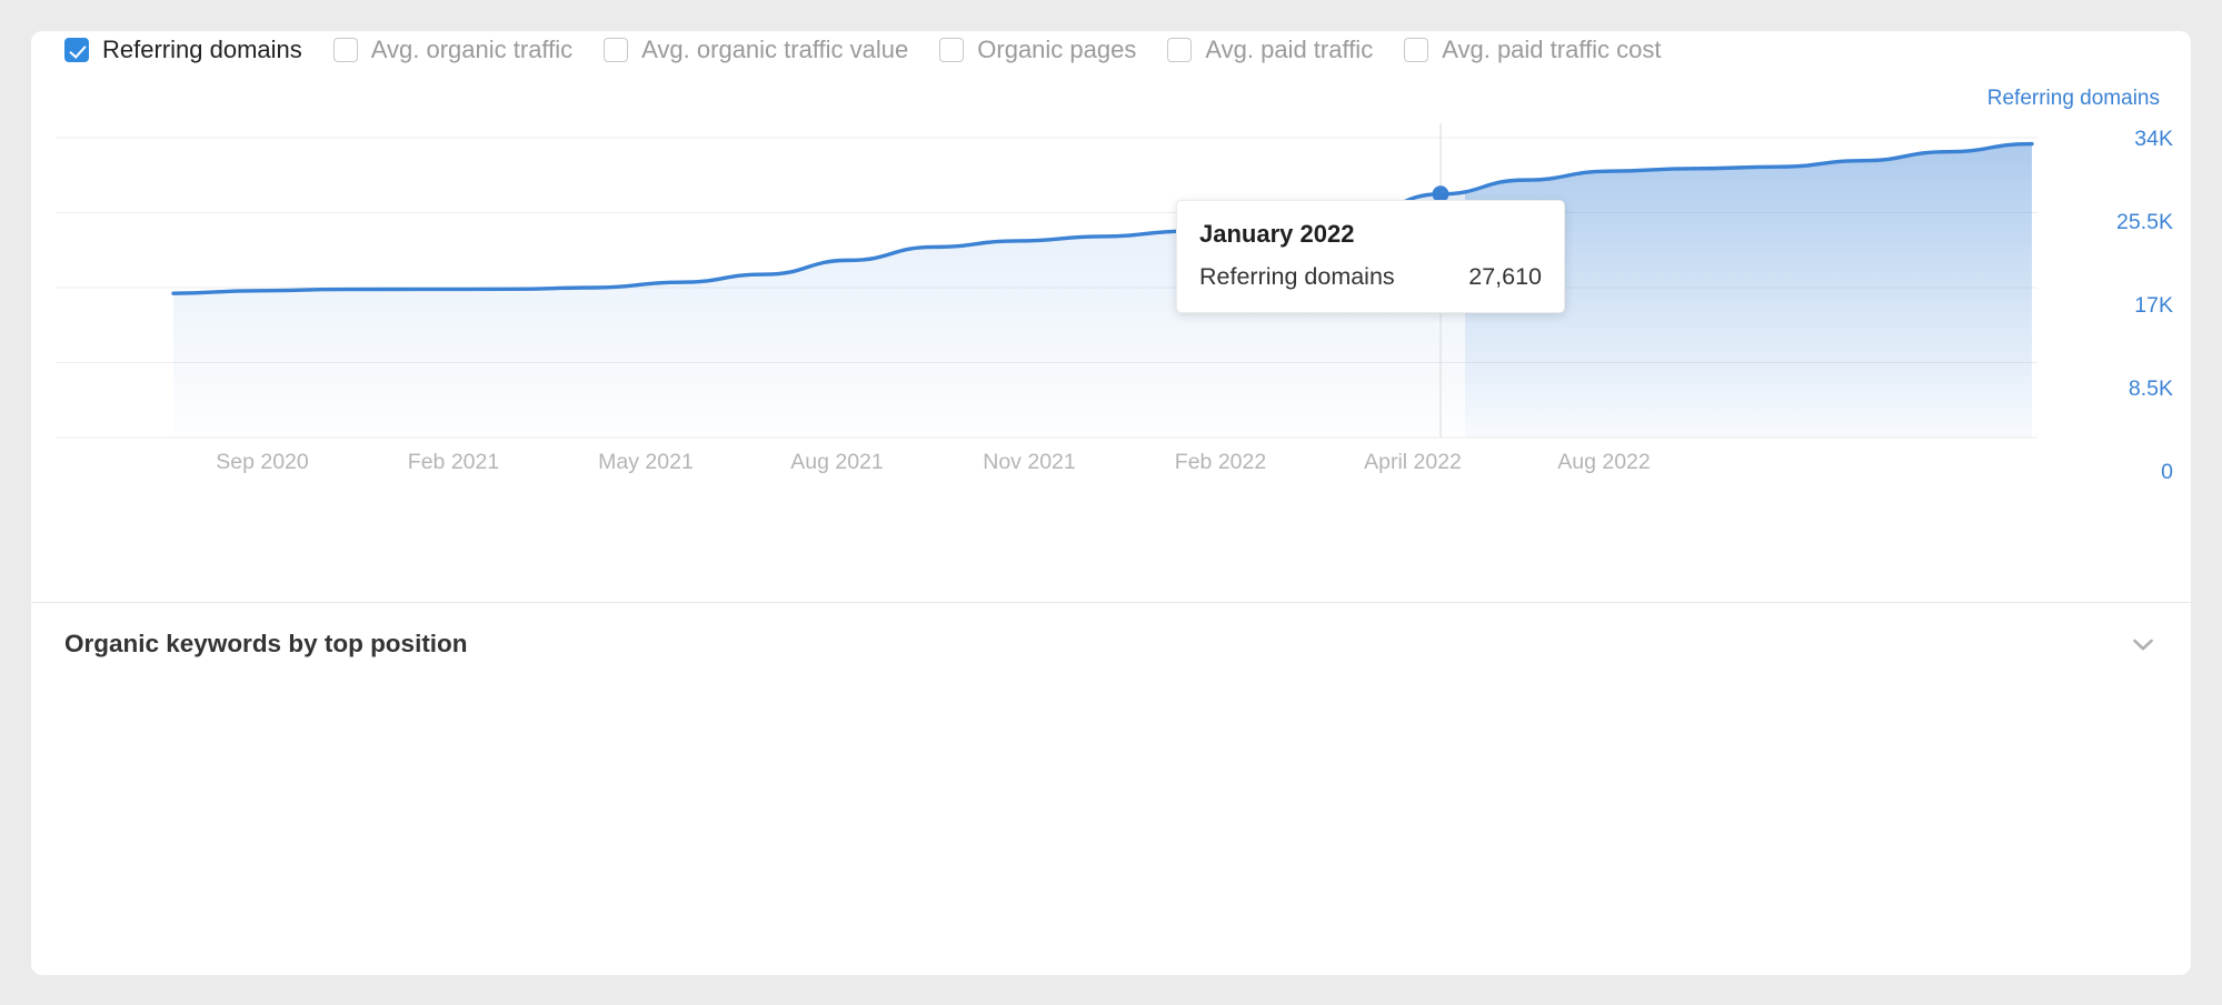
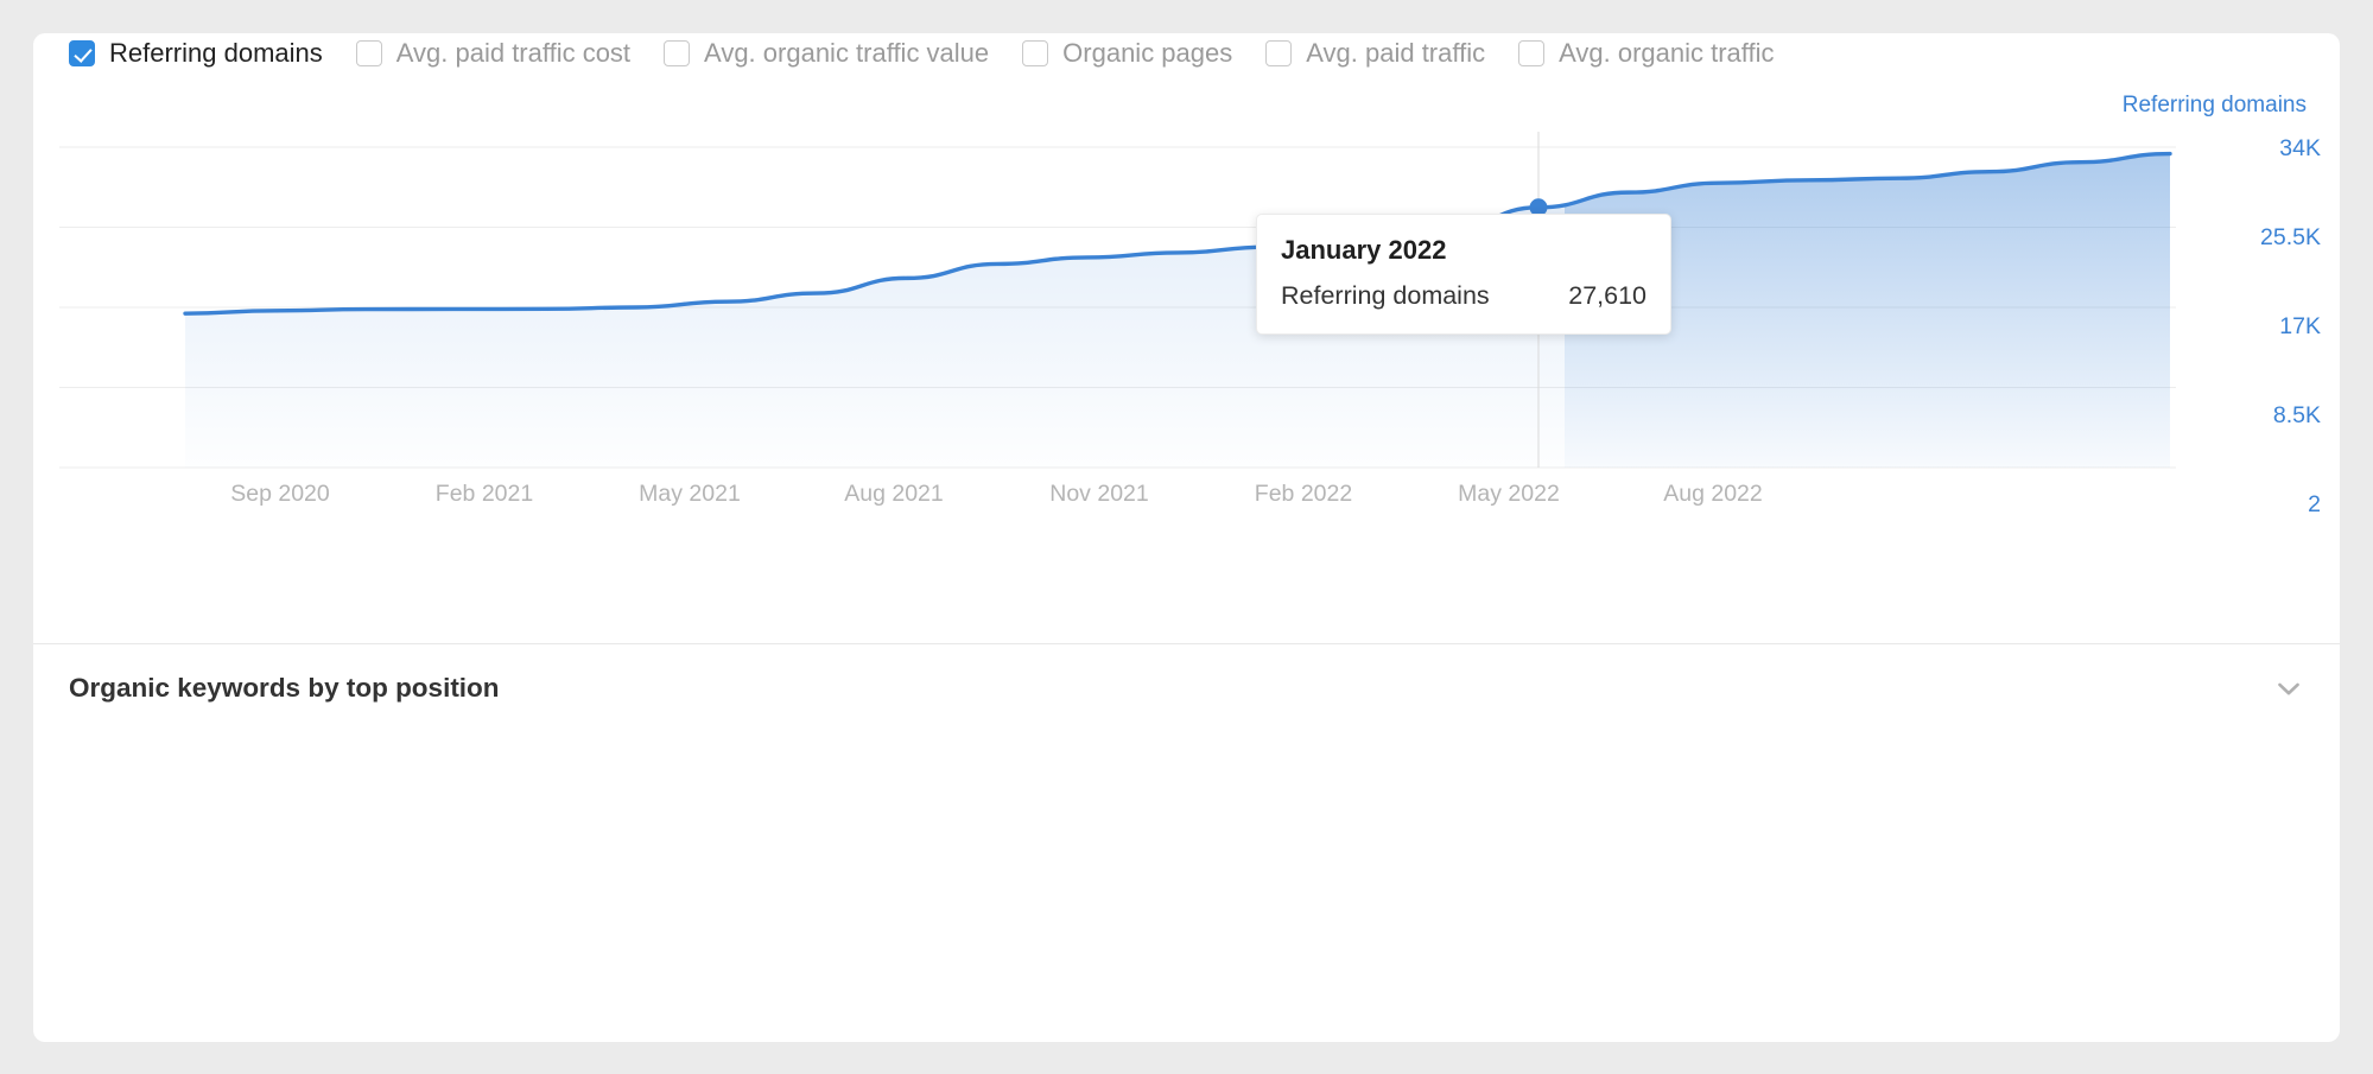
  Referring domains
- Avg. organic traffic
+ Avg. paid traffic cost
  Avg. organic traffic value
  Organic pages
  Avg. paid traffic
- Avg. paid traffic cost
+ Avg. organic traffic
  Referring domains
  34K
  25.5K
  17K
  8.5K
- 0
+ 2
  Sep 2020
  Feb 2021
  May 2021
  Aug 2021
  Nov 2021
  Feb 2022
- April 2022
+ May 2022
  Aug 2022
  January 2022
  Referring domains
  27,610
  Organic keywords by top position
